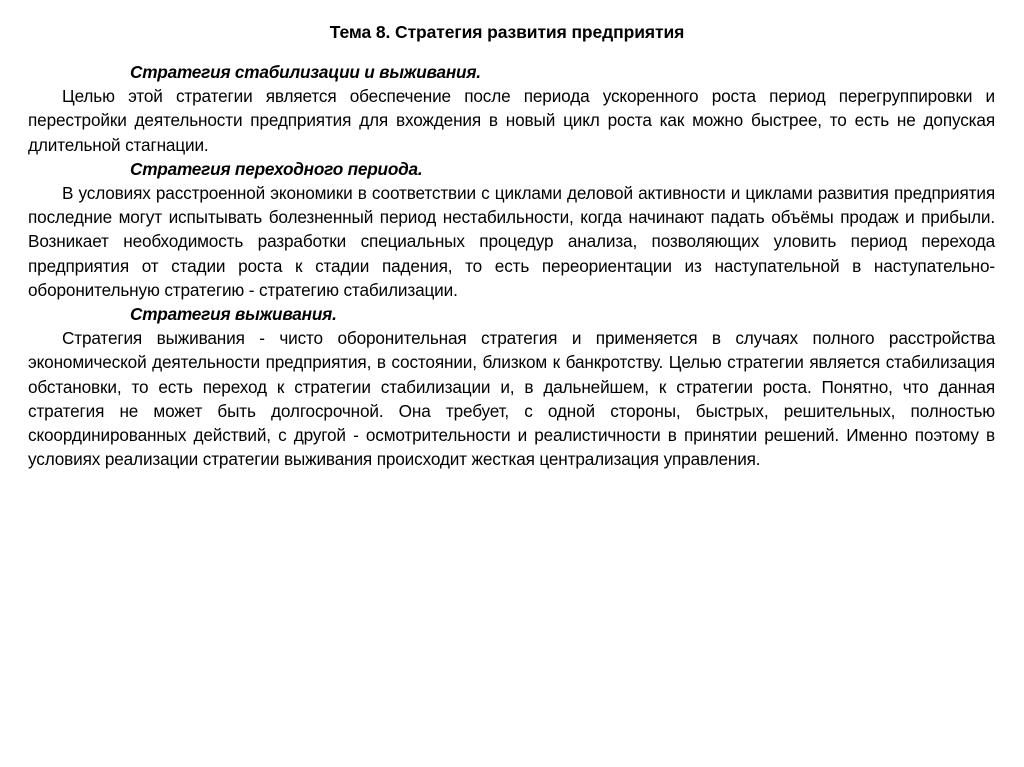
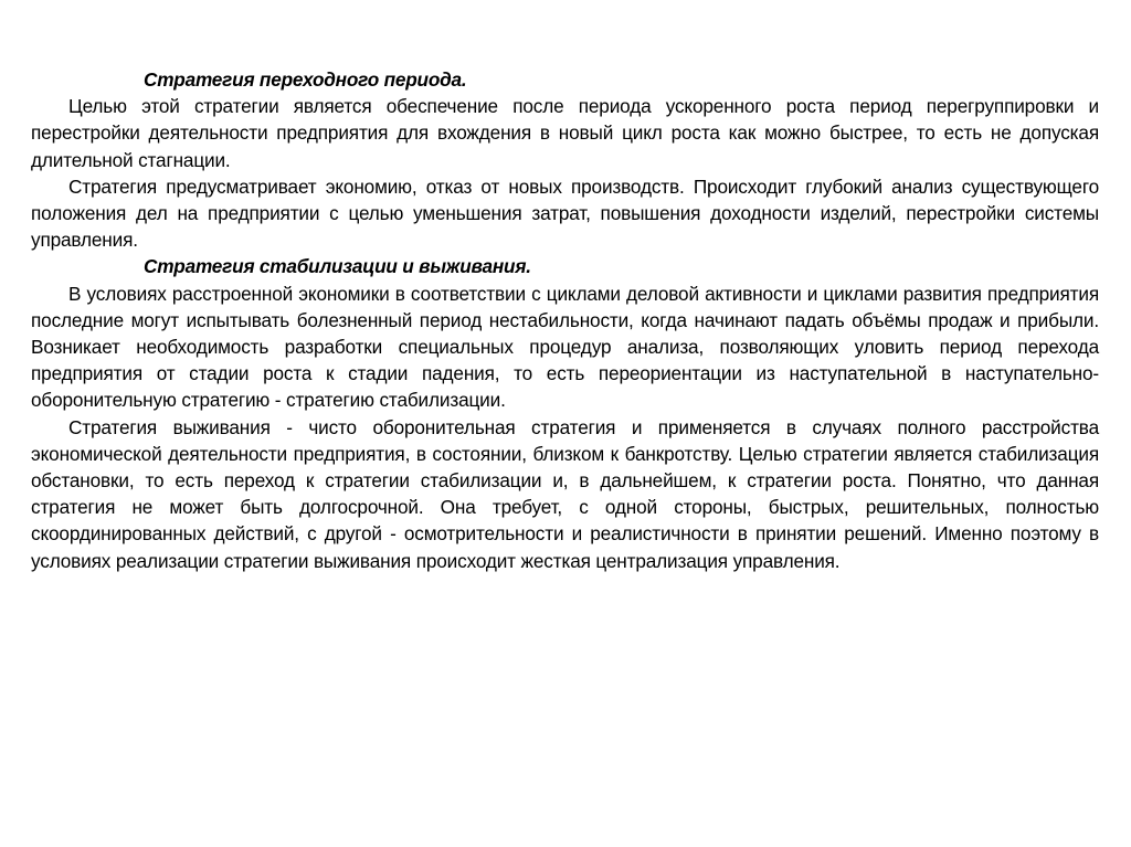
- Тема 8. Стратегия развития предприятия
- Стратегия стабилизации и выживания.
+ Стратегия переходного периода.
  Целью этой стратегии является обеспечение после периода ускоренного роста период перегруппировки и перестройки деятельности предприятия для вхождения в новый цикл роста как можно быстрее, то есть не допуская длительной стагнации.
+ Стратегия предусматривает экономию, отказ от новых производств. Происходит глубокий анализ существующего положения дел на предприятии с целью уменьшения затрат, повышения доходности изделий, перестройки системы управления.
- Стратегия переходного периода.
+ Стратегия стабилизации и выживания.
  В условиях расстроенной экономики в соответствии с циклами деловой активности и циклами развития предприятия последние могут испытывать болезненный период нестабильности, когда начинают падать объёмы продаж и прибыли. Возникает необходимость разработки специальных процедур анализа, позволяющих уловить период перехода предприятия от стадии роста к стадии падения, то есть переориентации из наступательной в наступательно-оборонительную стратегию - стратегию стабилизации.
- Стратегия выживания.
  Стратегия выживания - чисто оборонительная стратегия и применяется в случаях полного расстройства экономической деятельности предприятия, в состоянии, близком к банкротству. Целью стратегии является стабилизация обстановки, то есть переход к стратегии стабилизации и, в дальнейшем, к стратегии роста. Понятно, что данная стратегия не может быть долгосрочной. Она требует, с одной стороны, быстрых, решительных, полностью скоординированных действий, с другой - осмотрительности и реалистичности в принятии решений. Именно поэтому в условиях реализации стратегии выживания происходит жесткая централизация управления.
